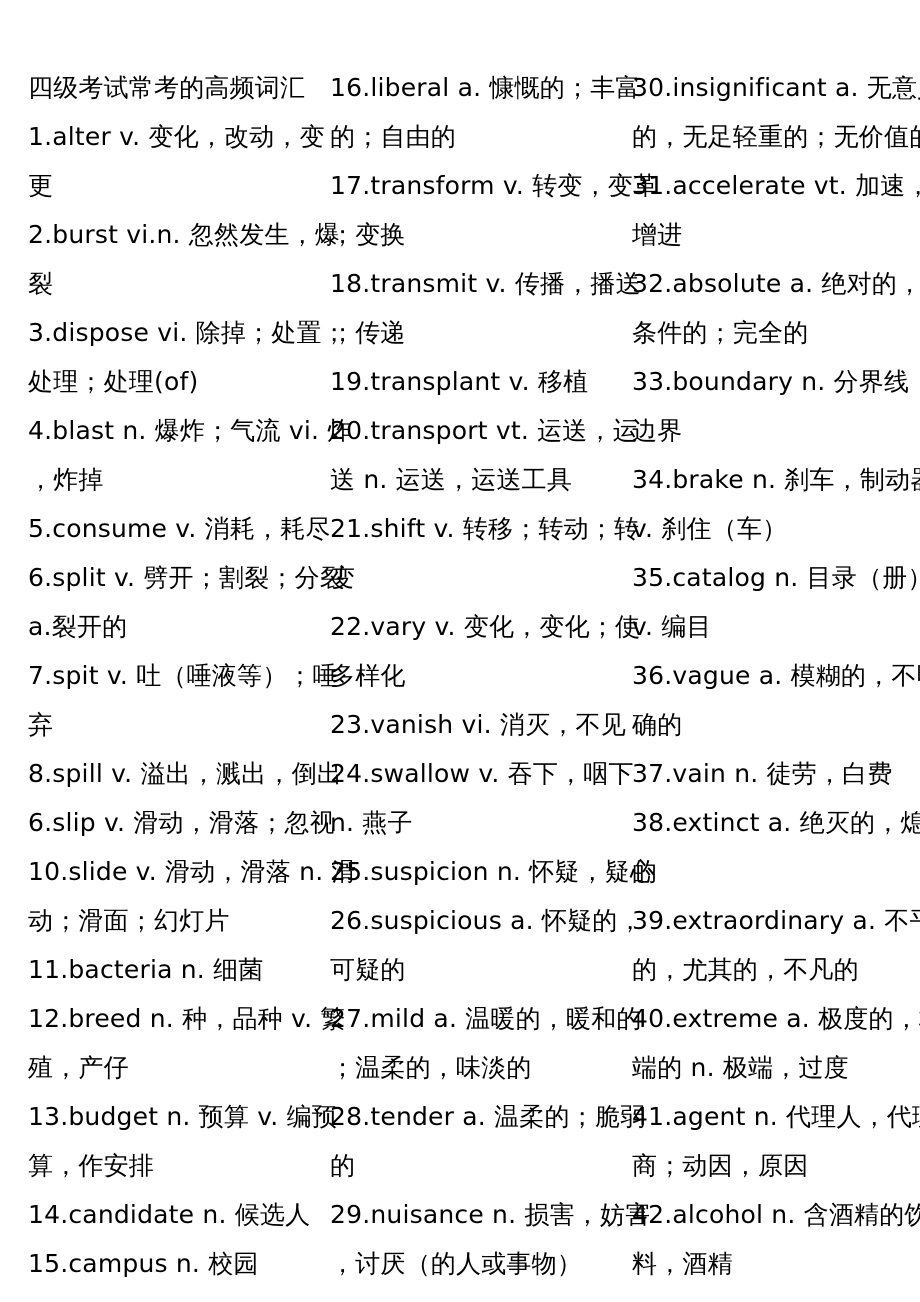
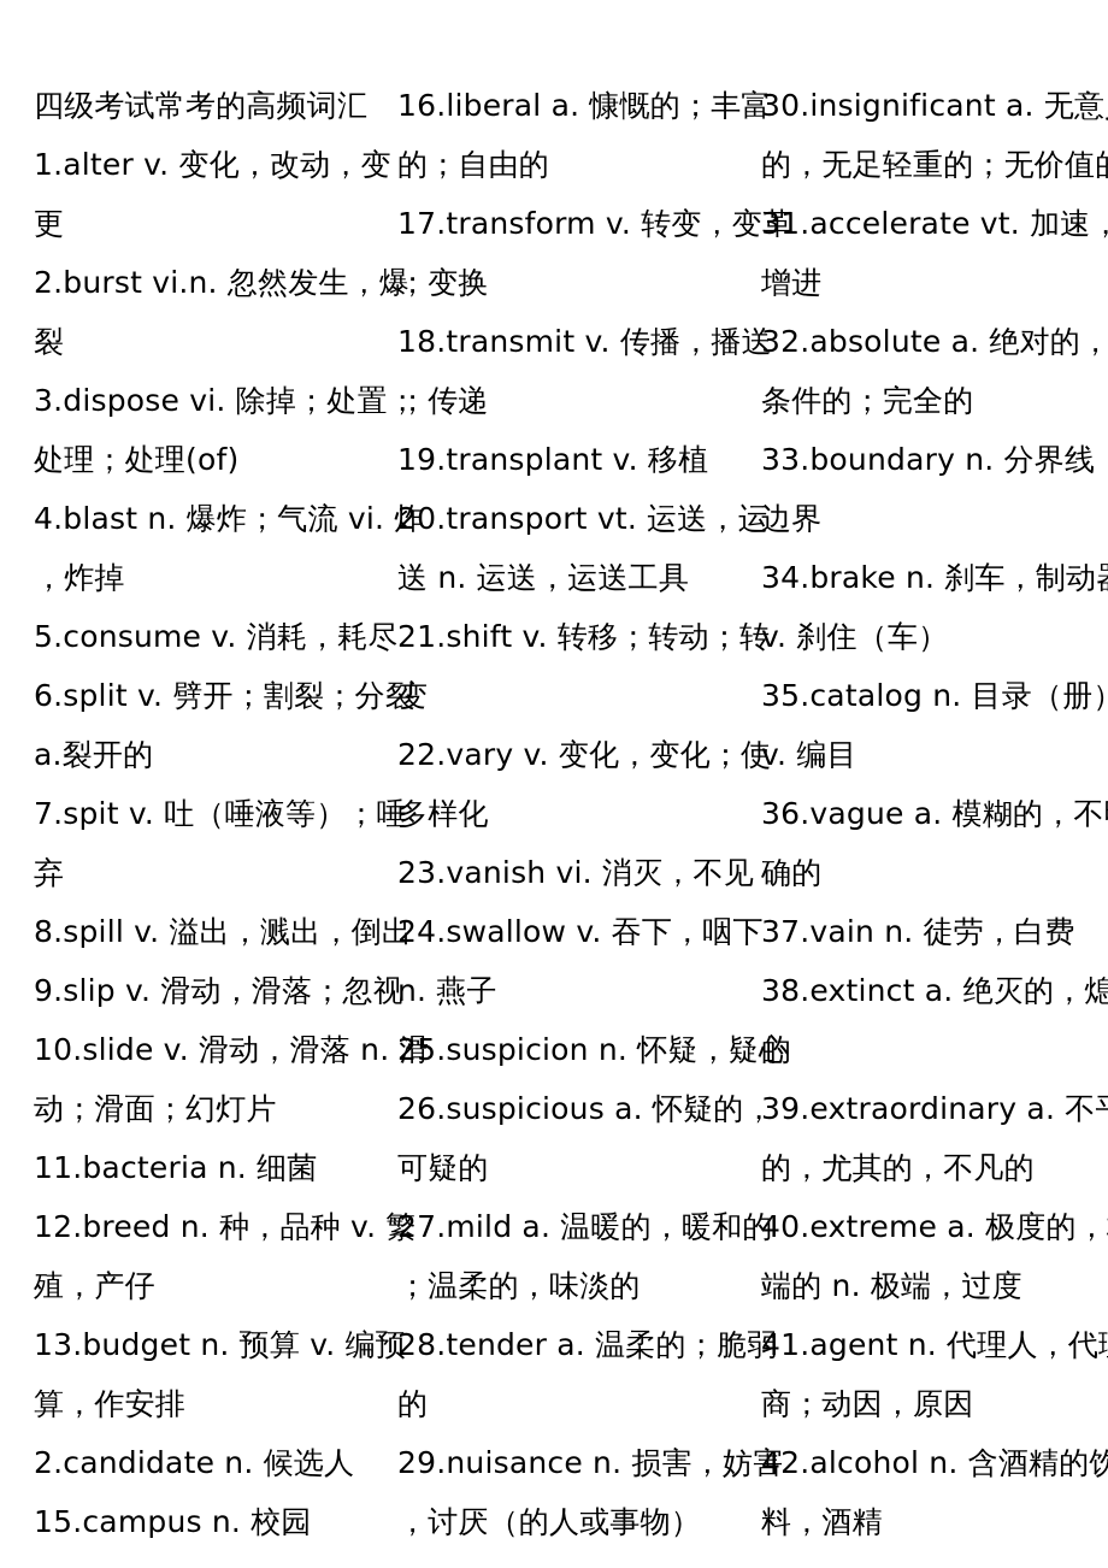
  四级考试常考的高频词汇
  1.alter v. 变化，改动，变
  更
  2.burst vi.n. 忽然发生，爆
  裂
  3.dispose vi. 除掉；处置
  处理；处理(of)
  4.blast n. 爆炸；气流 vi.
  ，炸掉
  5.consume v. 消耗，耗尽
  6.split v. 劈开；割裂；分
  a.裂开的
  7.spit v. 吐（唾液等）；唾
  弃
  8.spill v. 溢出，溅出，倒
- 6.slip v. 滑动，滑落；忽视
+ 9.slip v. 滑动，滑落；忽视
  10.slide v. 滑动，滑落 n.
  动；滑面；幻灯片
  11.bacteria n. 细菌
  12.breed n. 种，品种 v.
  殖，产仔
  13.budget n. 预算 v. 编预
  算，作安排
- 14.candidate n. 候选人
+ 2.candidate n. 候选人
  15.campus n. 校园
  16.liberal a. 慷慨的；丰富
  的；自由的
  17.transform v. 转变，变
  ；变换
  18.transmit v. 传播，播送
  ；传递
  19.transplant v. 移植
  20.transport vt. 运送，运
  送 n. 运送，运送工具
  21.shift v. 转移；转动；转
  变
  22.vary v. 变化，变化；使
  多样化
  23.vanish vi. 消灭，不见
  24.swallow v. 吞下，咽下
  n. 燕子
  25.suspicion n. 怀疑，疑
  26.suspicious a. 怀疑的，
  可疑的
  27.mild a. 温暖的，暖和的
  ；温柔的，味淡的
  28.tender a. 温柔的；脆
  的
  29.nuisance n. 损害，妨
  ，讨厌（的人或事物）
  30.insignificant a. 无意
  的，无足轻重的；无价值
  31.accelerate vt. 加速，
  增进
  32.absolute a. 绝对的，
  条件的；完全的
  33.boundary n. 分界线
  边界
  34.brake n. 刹车，制动
  v. 刹住（车）
  35.catalog n. 目录（册
  v. 编目
  36.vague a. 模糊的，不
  确的
  37.vain n. 徒劳，白费
  38.extinct a. 绝灭的，熄
  的
  39.extraordinary a. 不
  的，尤其的，不凡的
  40.extreme a. 极度的，
  端的 n. 极端，过度
  41.agent n. 代理人，代
  商；动因，原因
  42.alcohol n. 含酒精的饮
  料，酒精
